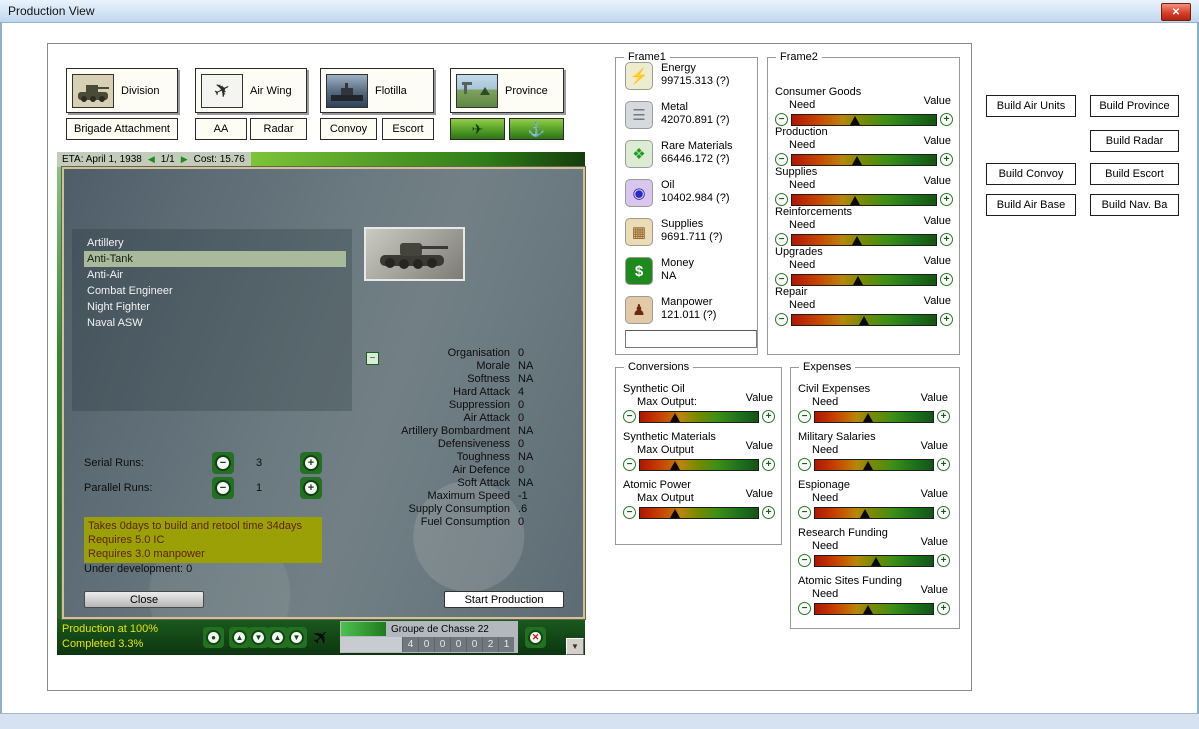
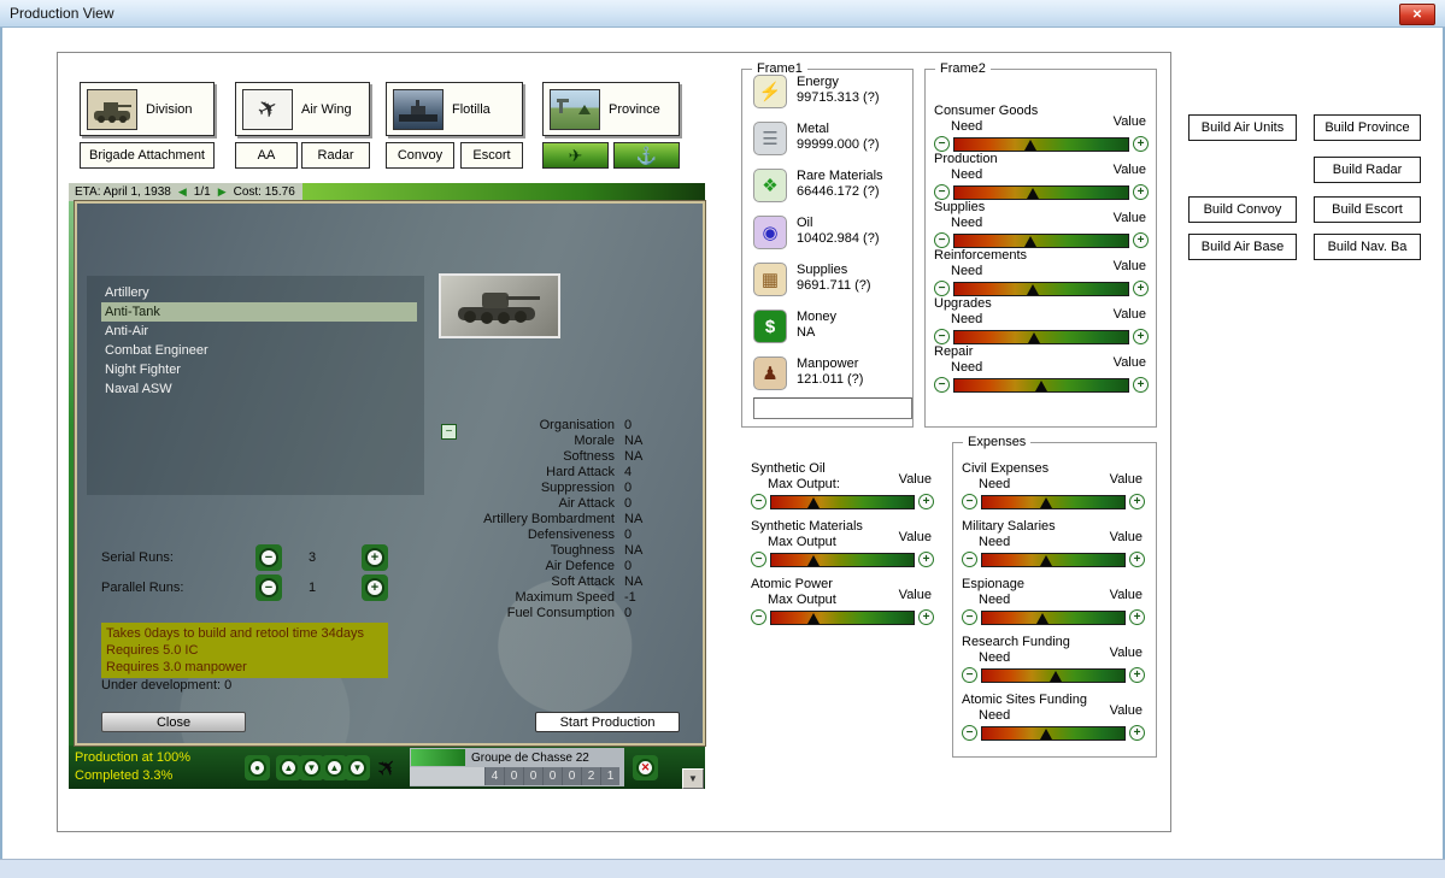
  Production View
  ✕
  Division
  Air Wing
  Flotilla
  Province
  Brigade Attachment
  AA
  Radar
  Convoy
  Escort
  ✈
  ⚓
  ETA: April 1, 1938
  ◀
  1/1
  ▶
  Cost: 15.76
  Production at 100%
  Completed 3.3%
  ●
  ▲
  ▼
  ▲
  ▼
  Groupe de Chasse 22
  4
  0
  0
  0
  0
  2
  1
  ✕
  ▼
  Artillery
  Anti-Tank
  Anti-Air
  Combat Engineer
  Night Fighter
  Naval ASW
  −
  Organisation
  0
  Morale
  NA
  Softness
  NA
  Hard Attack
  4
  Suppression
  0
  Air Attack
  0
  Artillery Bombardment
  NA
  Defensiveness
  0
  Toughness
  NA
  Air Defence
  0
  Soft Attack
  NA
  Maximum Speed
  -1
- Supply Consumption
- .6
  Fuel Consumption
  0
  Serial Runs:
  −
  3
  +
  Parallel Runs:
  −
  1
  +
  Takes 0days to build and retool time 34days
  Requires 5.0 IC
  Requires 3.0 manpower
  Under development: 0
  Close
  Start Production
  Frame1
  ⚡
  Energy
  99715.313 (?)
  ☰
  Metal
- 42070.891 (?)
+ 99999.000 (?)
  ❖
  Rare Materials
  66446.172 (?)
  ◉
  Oil
  10402.984 (?)
  ▦
  Supplies
  9691.711 (?)
  $
  Money
  NA
  ♟
  Manpower
  121.011 (?)
  Frame2
  Consumer Goods
  Value
  Need
  −
  +
  Production
  Value
  Need
  −
  +
  Supplies
  Value
  Need
  −
  +
  Reinforcements
  Value
  Need
  −
  +
  Upgrades
  Value
  Need
  −
  +
  Repair
  Value
  Need
  −
  +
- Conversions
  Synthetic Oil
  Value
  Max Output:
  −
  +
  Synthetic Materials
  Value
  Max Output
  −
  +
  Atomic Power
  Value
  Max Output
  −
  +
  Expenses
  Civil Expenses
  Value
  Need
  −
  +
  Military Salaries
  Value
  Need
  −
  +
  Espionage
  Value
  Need
  −
  +
  Research Funding
  Value
  Need
  −
  +
  Atomic Sites Funding
  Value
  Need
  −
  +
  Build Air Units
  Build Province
  Build Radar
  Build Convoy
  Build Escort
  Build Air Base
  Build Nav. Ba
